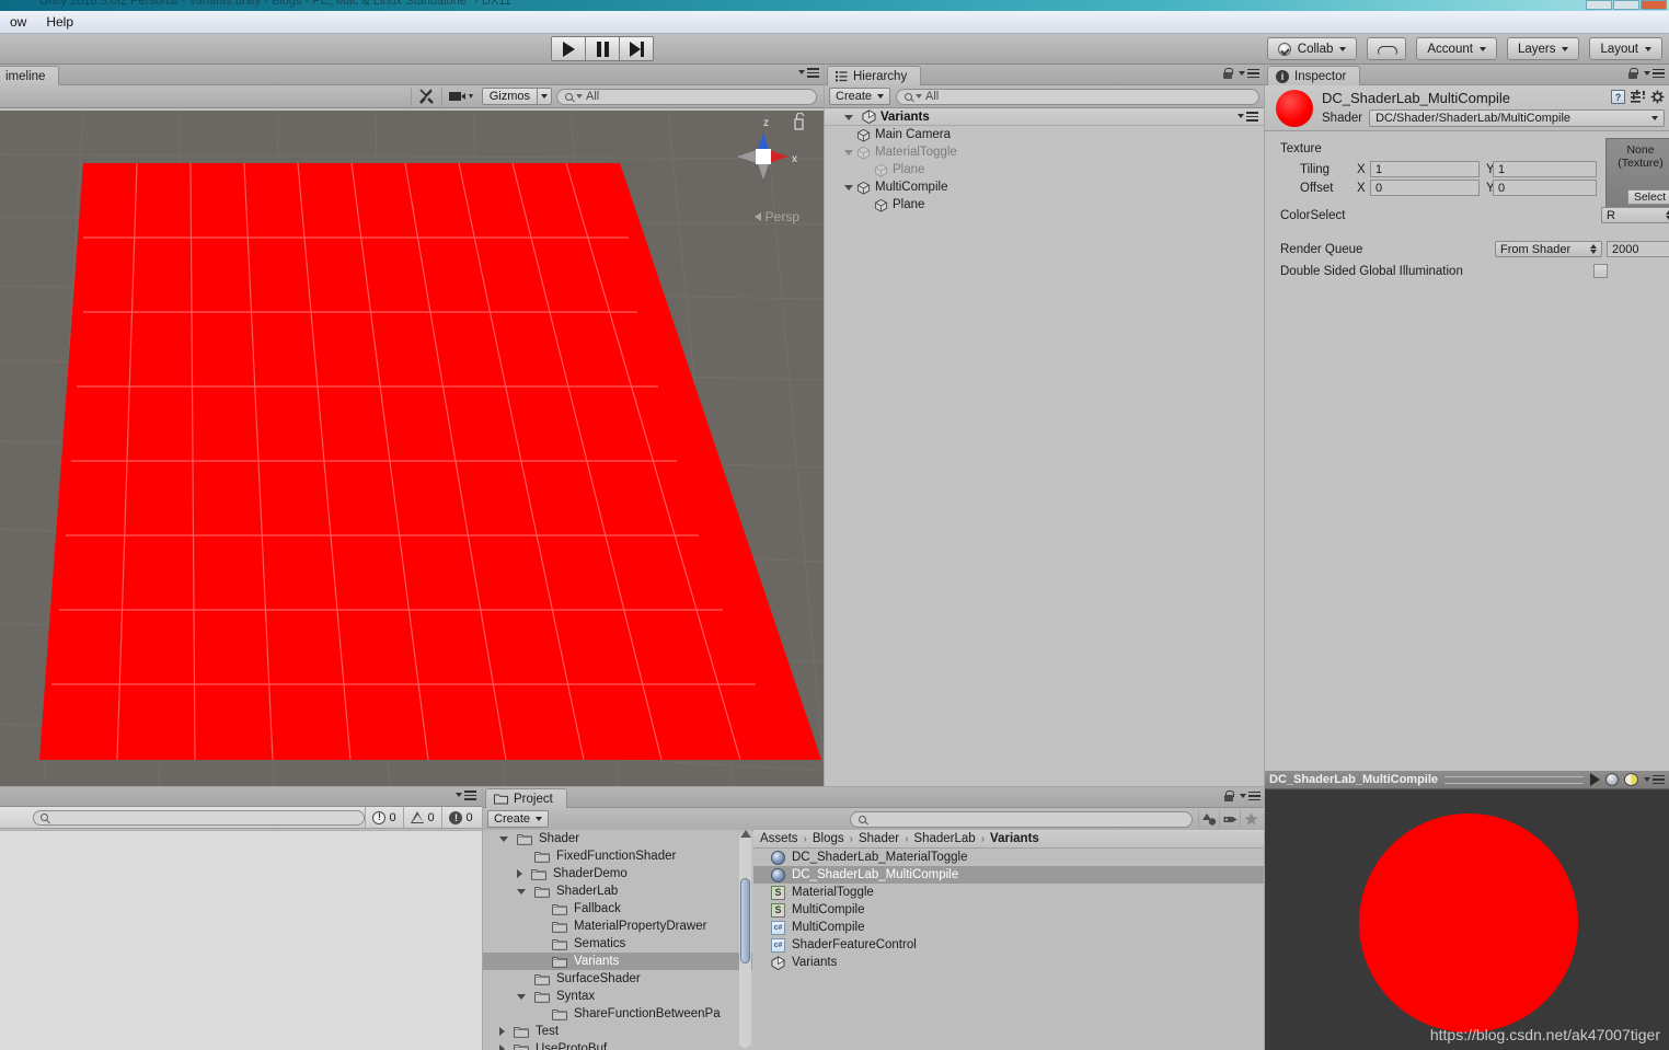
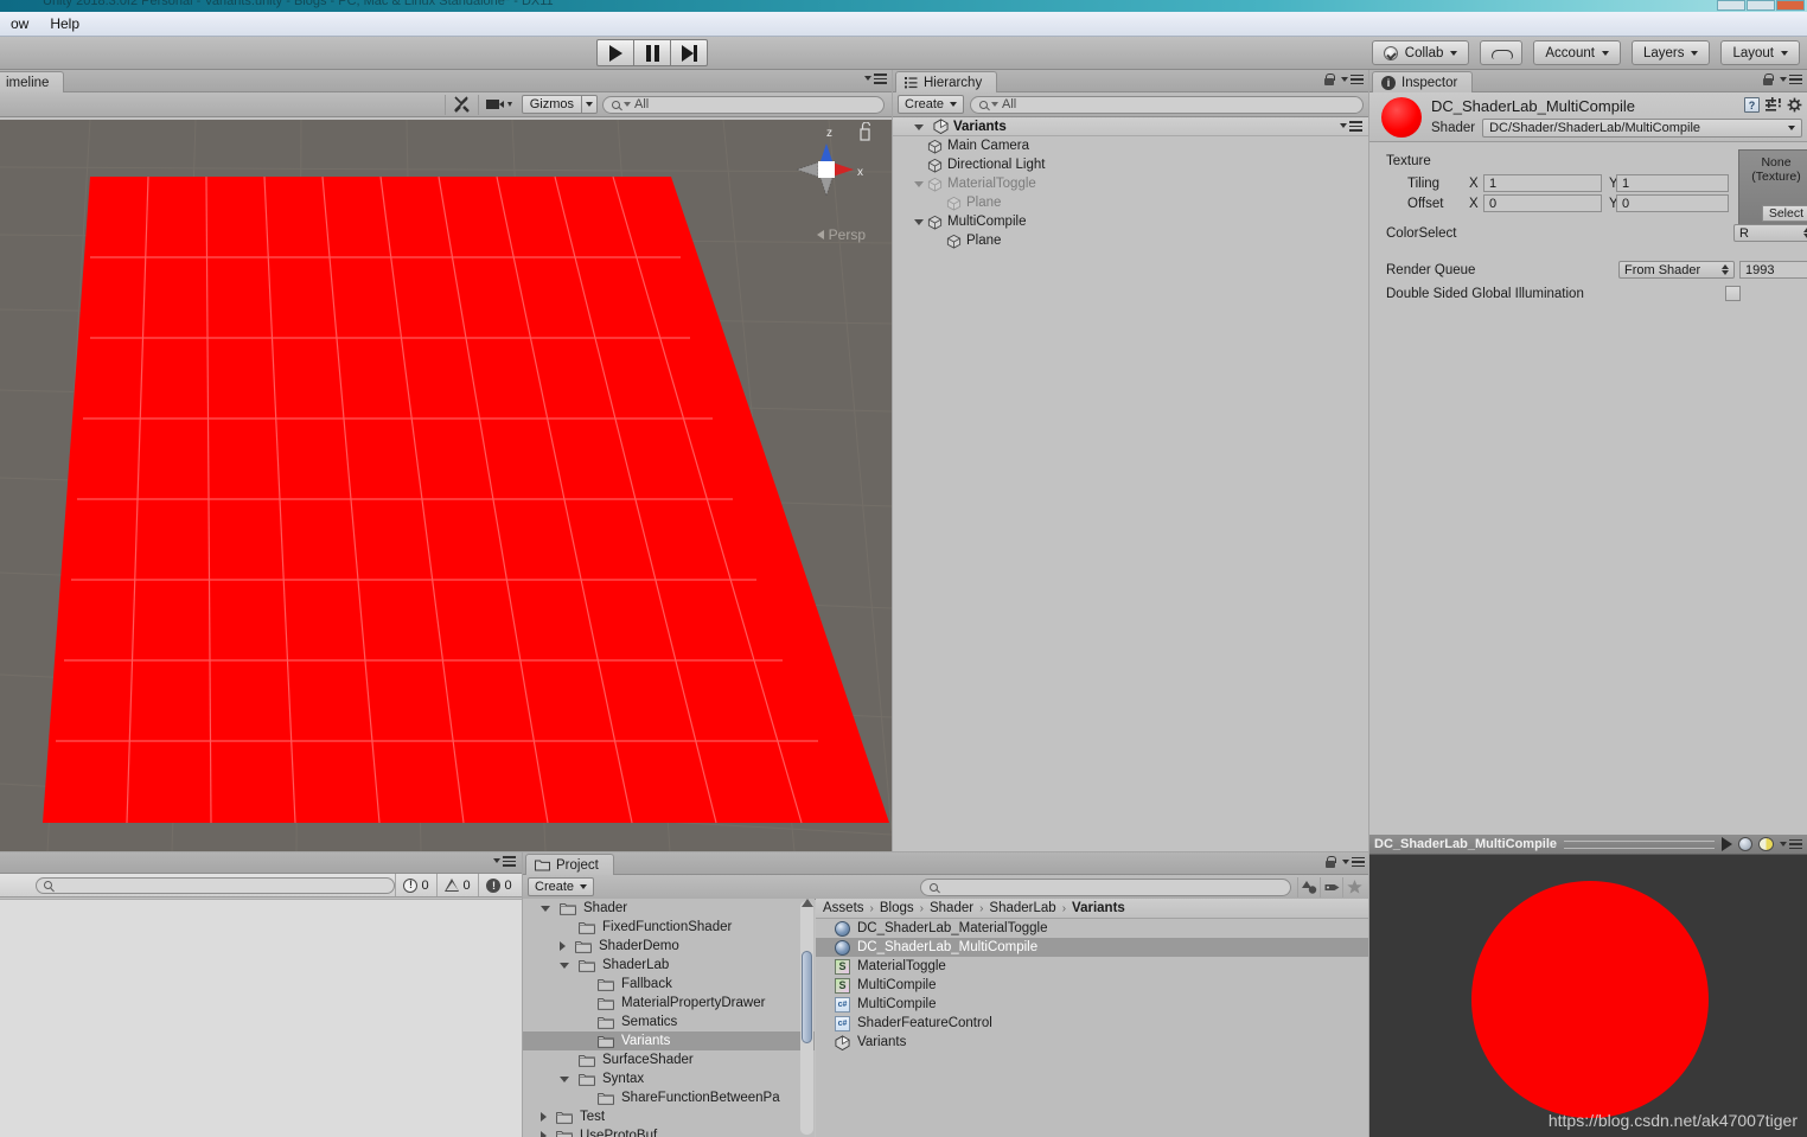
  Unity 2018.3.0f2 Personal - Variants.unity - Blogs - PC, Mac & Linux Standalone* - DX11
  ow
  Help
  Collab
  Account
  Layers
  Layout
  imeline
  Gizmos
  All
  z
  x
  Persp
  Hierarchy
  Create
  All
  Variants
  Main Camera
+ Directional Light
  MaterialToggle
  Plane
  MultiCompile
  Plane
  i
  Inspector
  DC_ShaderLab_MultiCompile
  Shader
  DC/Shader/ShaderLab/MultiCompile
  ?
  Texture
  None
  (Texture)
  Select
  Tiling
  X
  1
  Y
  1
  Offset
  X
  0
  Y
  0
  ColorSelect
  R
  Render Queue
  From Shader
- 2000
+ 1993
  Double Sided Global Illumination
  DC_ShaderLab_MultiCompile
  https://blog.csdn.net/ak47007tiger
  !
  0
  0
  !
  0
  Project
  Create
  Shader
  FixedFunctionShader
  ShaderDemo
  ShaderLab
  Fallback
  MaterialPropertyDrawer
  Sematics
  Variants
  SurfaceShader
  Syntax
  ShareFunctionBetweenPa
  Test
  UseProtoBuf
  Assets
  ›
  Blogs
  ›
  Shader
  ›
  ShaderLab
  ›
  Variants
  DC_ShaderLab_MaterialToggle
  DC_ShaderLab_MultiCompile
  S
  MaterialToggle
  S
  MultiCompile
  MultiCompile
  ShaderFeatureControl
  Variants
